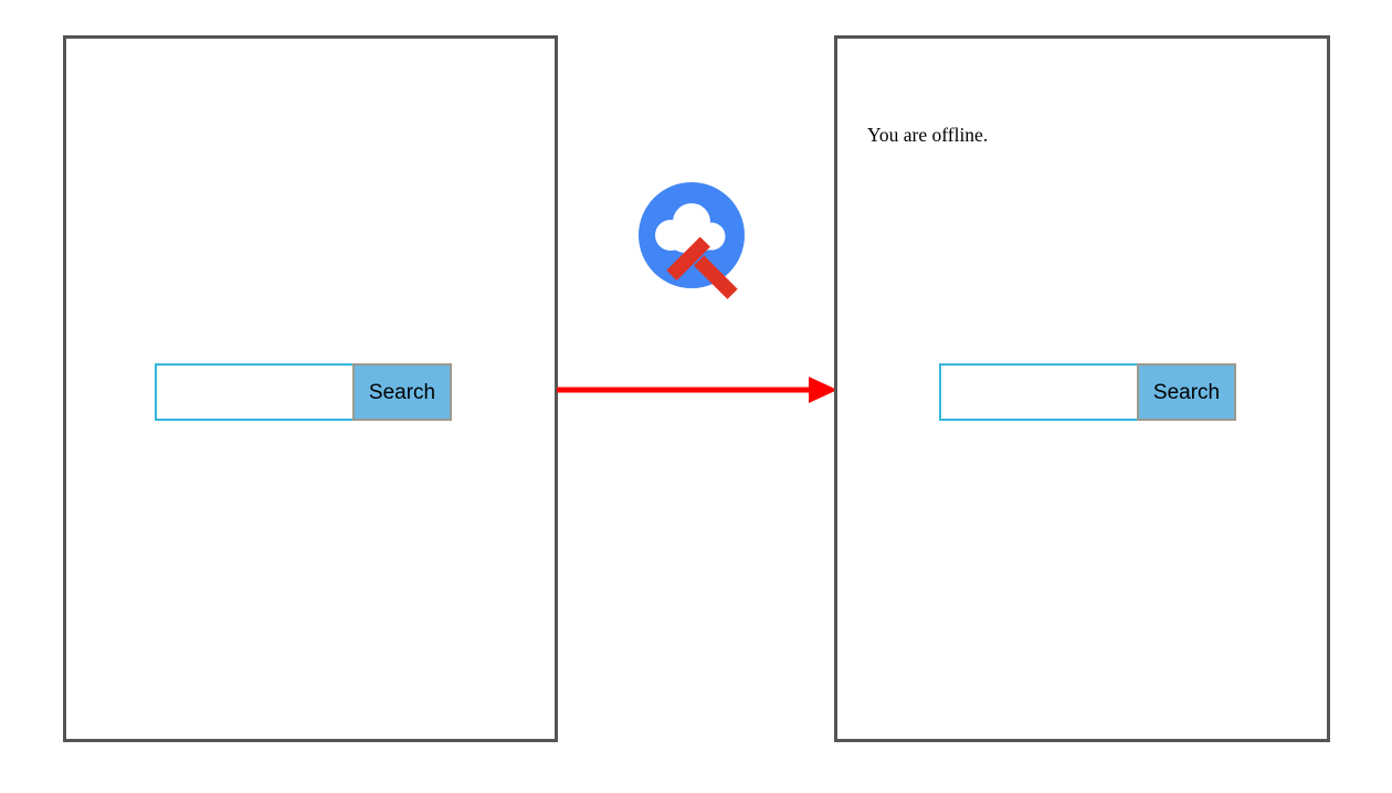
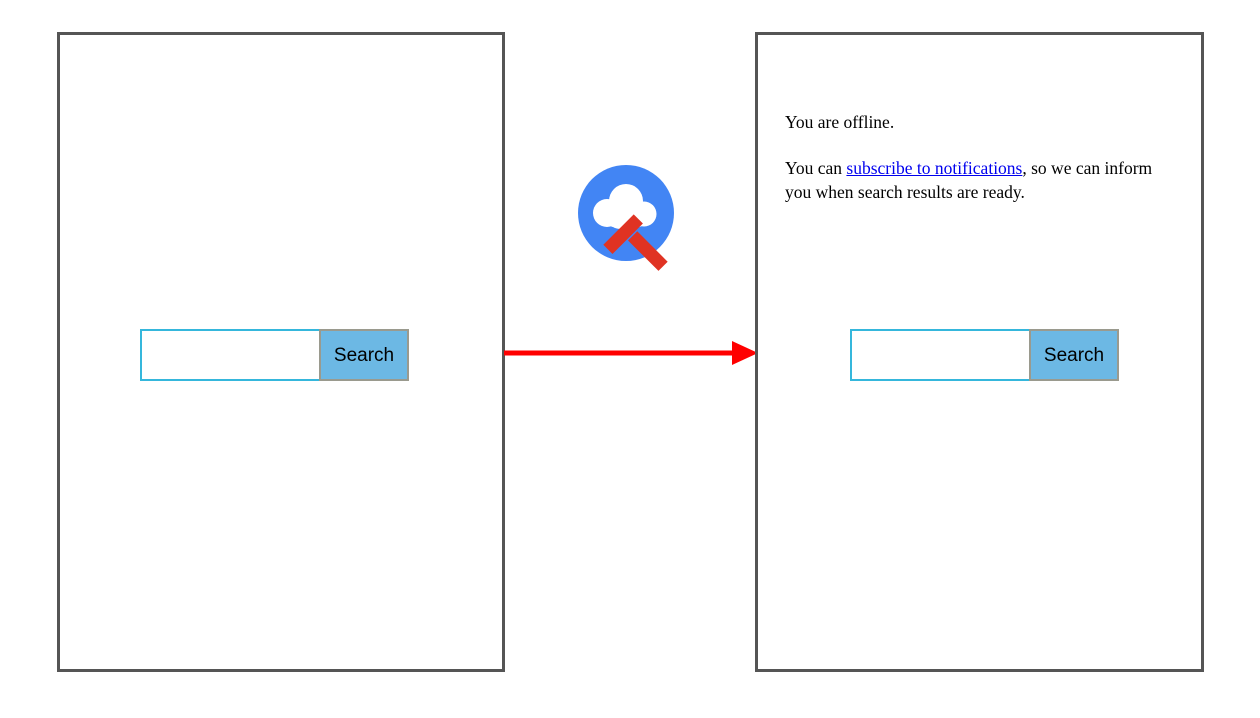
  Search
  You are offline.
+ You can subscribe to notifications, so we can inform you when search results are ready.
  Search
